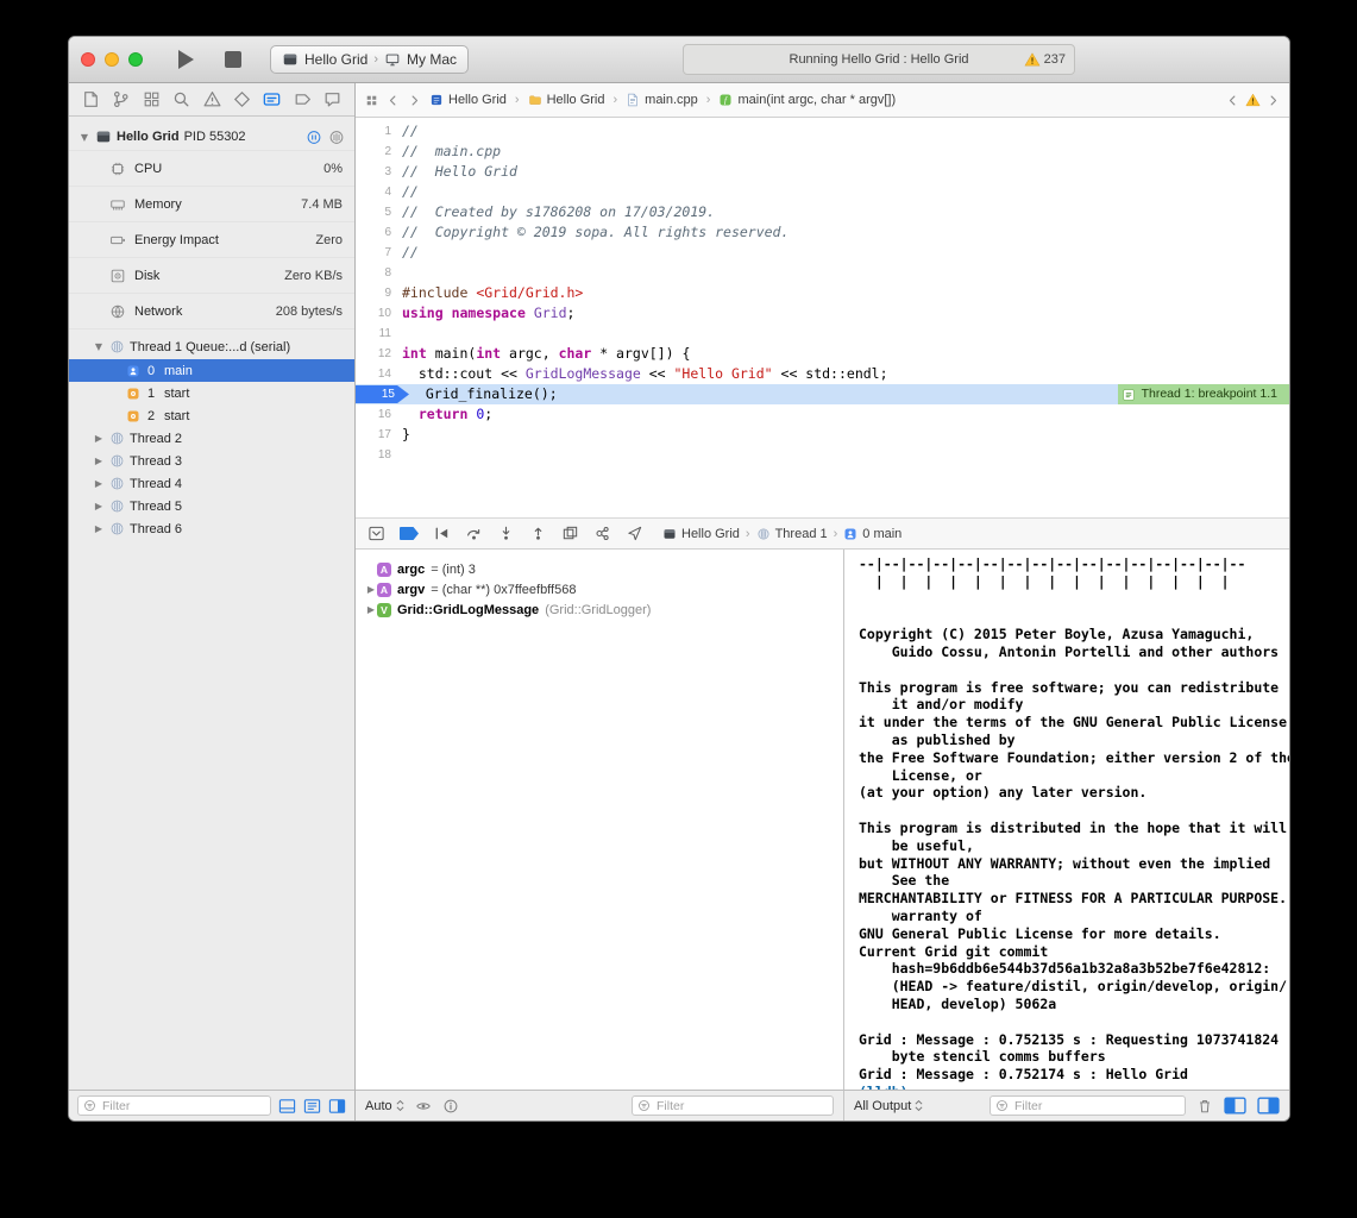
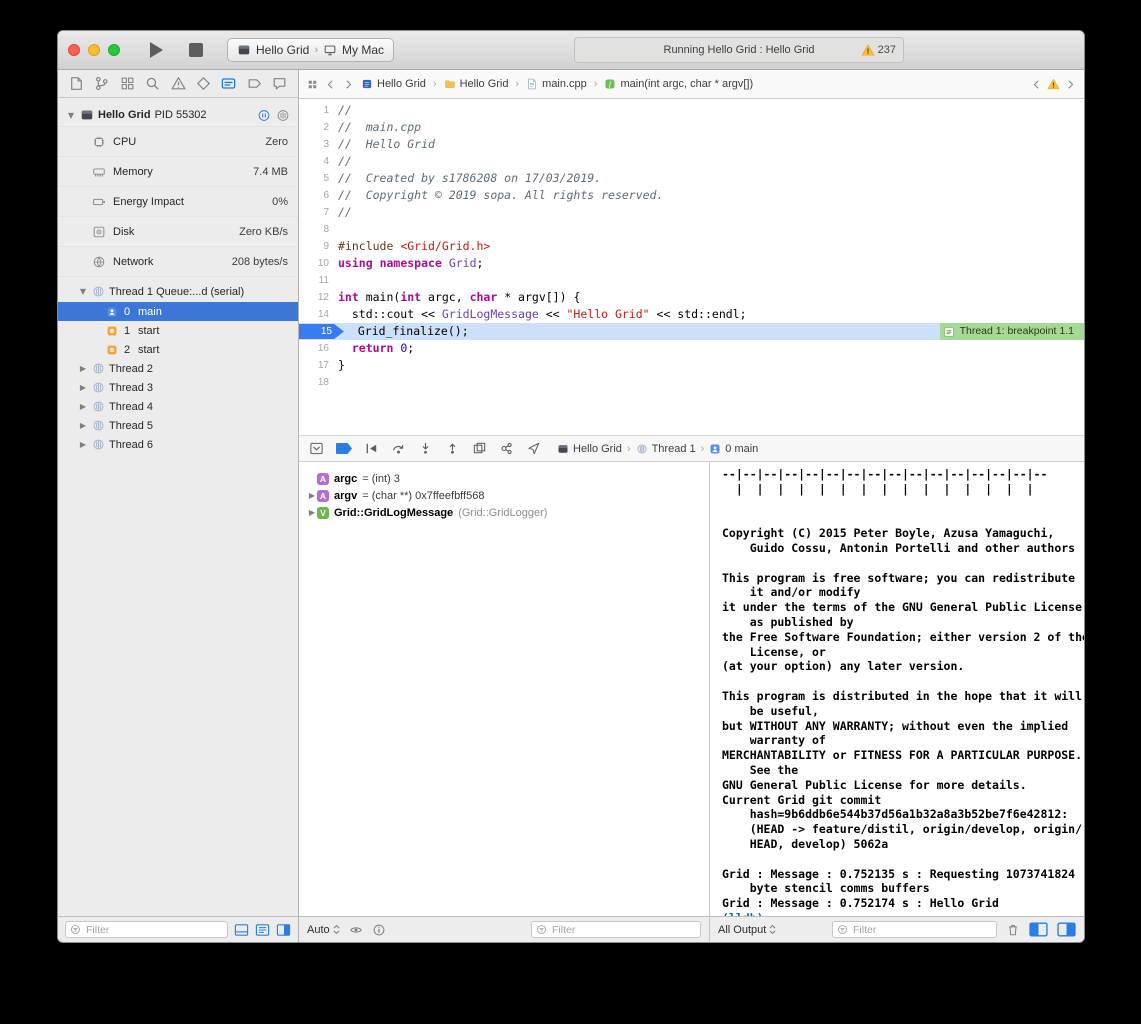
  Hello Grid
  ›
  My Mac
  Running Hello Grid : Hello Grid
  237
  ▼
  Hello Grid
  PID 55302
  CPU
- 0%
+ Zero
  Memory
  7.4 MB
  Energy Impact
- Zero
+ 0%
  Disk
  Zero KB/s
  Network
  208 bytes/s
  ▼
  Thread 1 Queue:...d (serial)
  0
  main
  1
  start
  2
  start
  ▶
  Thread 2
  ▶
  Thread 3
  ▶
  Thread 4
  ▶
  Thread 5
  ▶
  Thread 6
  Filter
  Hello Grid
  ›
  Hello Grid
  ›
  main.cpp
  ›
  f
  main(int argc, char * argv[])
  1
  //
  2
  // main.cpp
  3
  // Hello Grid
  4
  //
  5
  // Created by s1786208 on 17/03/2019.
  6
  // Copyright © 2019 sopa. All rights reserved.
  7
  //
  8
  9
  #include <Grid/Grid.h>
  10
  using namespace Grid;
  11
  12
  int main(int argc, char * argv[]) {
  14
  std::cout << GridLogMessage << "Hello Grid" << std::endl;
  15
  Grid_finalize();
  Thread 1: breakpoint 1.1
  16
  return 0;
  17
  }
  18
  Hello Grid
  ›
  Thread 1
  ›
  0 main
  A
  argc
  = (int) 3
  ▶
  A
  argv
  = (char **) 0x7ffeefbff568
  ▶
  V
  Grid::GridLogMessage
  (Grid::GridLogger)
  --|--|--|--|--|--|--|--|--|--|--|--|--|--|--|--
  | | | | | | | | | | | | | | |
  Copyright (C) 2015 Peter Boyle, Azusa Yamaguchi,
  Guido Cossu, Antonin Portelli and other authors
  This program is free software; you can redistribute
  it and/or modify
  it under the terms of the GNU General Public License
  as published by
  the Free Software Foundation; either version 2 of th
  License, or
  (at your option) any later version.
  This program is distributed in the hope that it will
  be useful,
  but WITHOUT ANY WARRANTY; without even the implied
- See the
+ warranty of
  MERCHANTABILITY or FITNESS FOR A PARTICULAR PURPOSE.
- warranty of
+ See the
  GNU General Public License for more details.
  Current Grid git commit
  hash=9b6ddb6e544b37d56a1b32a8a3b52be7f6e42812:
  (HEAD -> feature/distil, origin/develop, origin/
  HEAD, develop) 5062a
  Grid : Message : 0.752135 s : Requesting 1073741824
  byte stencil comms buffers
  Grid : Message : 0.752174 s : Hello Grid
  Auto
  Filter
  All Output
  Filter
